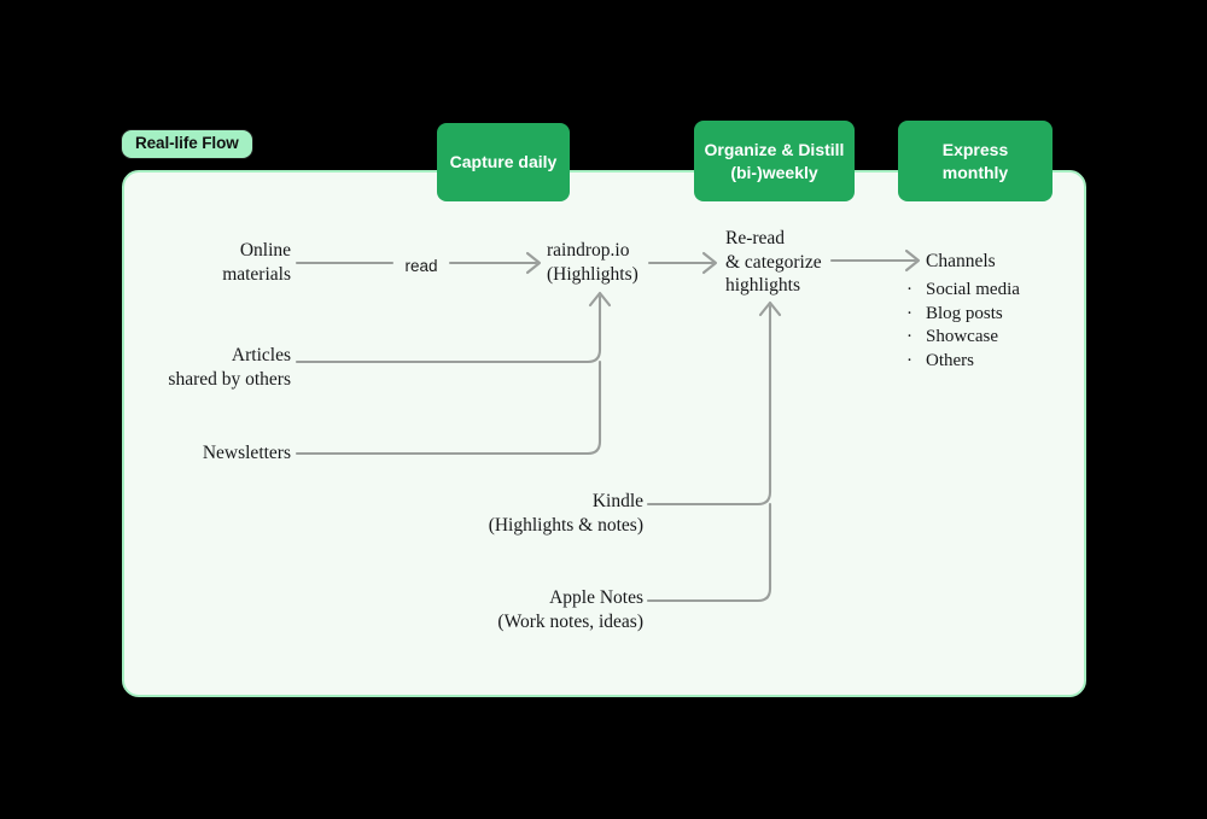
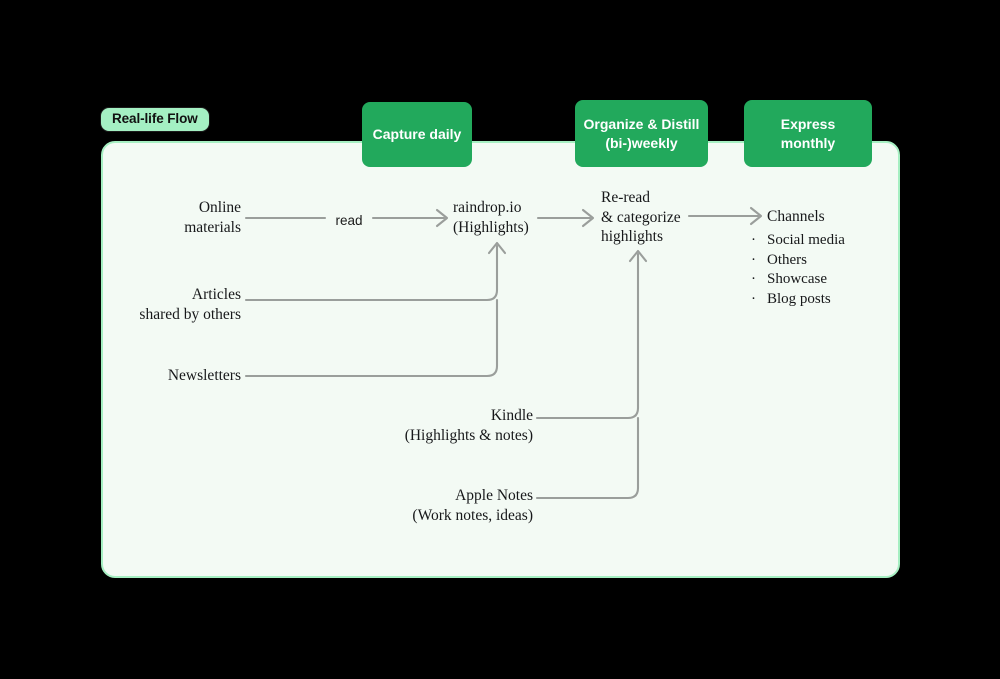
  Real-life Flow
  Capture daily
  Organize & Distill
  (bi-)weekly
  Express
  monthly
  Online
  materials
  Articles
  shared by others
  Newsletters
  Kindle
  (Highlights & notes)
  Apple Notes
  (Work notes, ideas)
  read
  raindrop.io
  (Highlights)
  Re-read
  & categorize
  highlights
  Channels
  · Social media
- · Blog posts
+ · Others
  · Showcase
- · Others
+ · Blog posts
